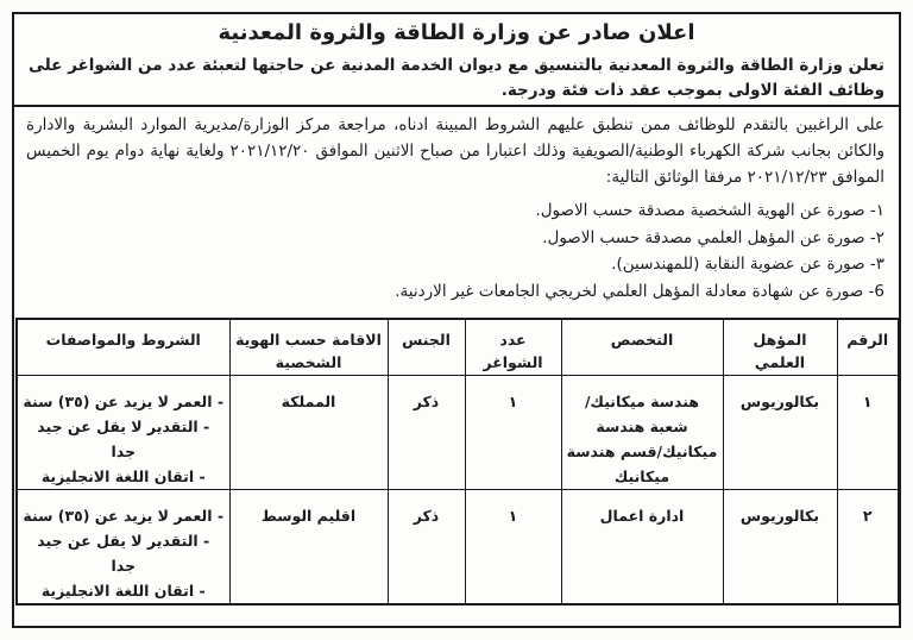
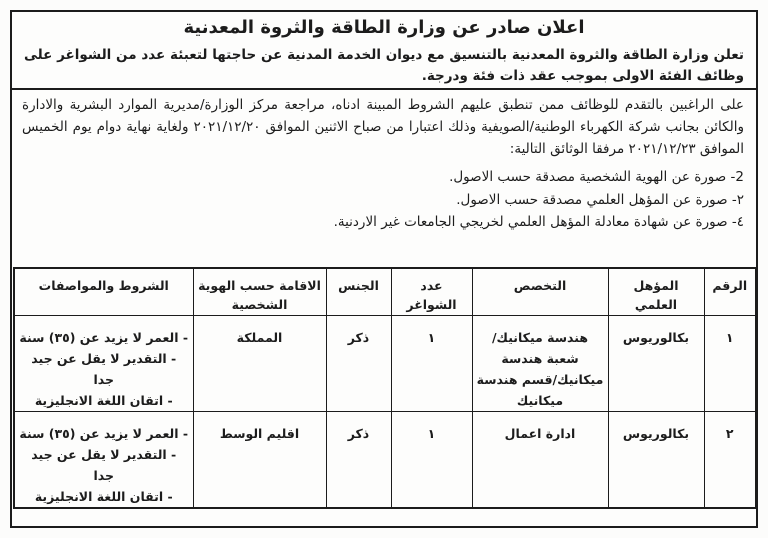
  اعلان صادر عن وزارة الطاقة والثروة المعدنية
  تعلن وزارة الطاقة والثروة المعدنية بالتنسيق مع ديوان الخدمة المدنية عن حاجتها لتعبئة عدد من الشواغر على وظائف الفئة الاولى بموجب عقد ذات فئة ودرجة.
  على الراغبين بالتقدم للوظائف ممن تنطبق عليهم الشروط المبينة ادناه، مراجعة مركز الوزارة/مديرية الموارد البشرية والادارة والكائن بجانب شركة الكهرباء الوطنية/الصويفية وذلك اعتبارا من صباح الاثنين الموافق ٢٠٢١/١٢/٢٠ ولغاية نهاية دوام يوم الخميس الموافق ٢٠٢١/١٢/٢٣ مرفقا الوثائق التالية:
- ١- صورة عن الهوية الشخصية مصدقة حسب الاصول.
+ 2- صورة عن الهوية الشخصية مصدقة حسب الاصول.
  ٢- صورة عن المؤهل العلمي مصدقة حسب الاصول.
- ٣- صورة عن عضوية النقابة (للمهندسين).
- 6- صورة عن شهادة معادلة المؤهل العلمي لخريجي الجامعات غير الاردنية.
+ ٤- صورة عن شهادة معادلة المؤهل العلمي لخريجي الجامعات غير الاردنية.
  الرقم	المؤهل العلمي	التخصص	عدد الشواغر	الجنس	الاقامة حسب الهوية الشخصية	الشروط والمواصفات
  ١	بكالوريوس	هندسة ميكانيك/شعبة هندسة ميكانيك/قسم هندسة ميكانيك	١	ذكر	المملكة	- العمر لا يزيد عن (٣٥) سنة - التقدير لا يقل عن جيد جدا - اتقان اللغة الانجليزية
  ٢	بكالوريوس	ادارة اعمال	١	ذكر	اقليم الوسط	- العمر لا يزيد عن (٣٥) سنة - التقدير لا يقل عن جيد جدا - اتقان اللغة الانجليزية
